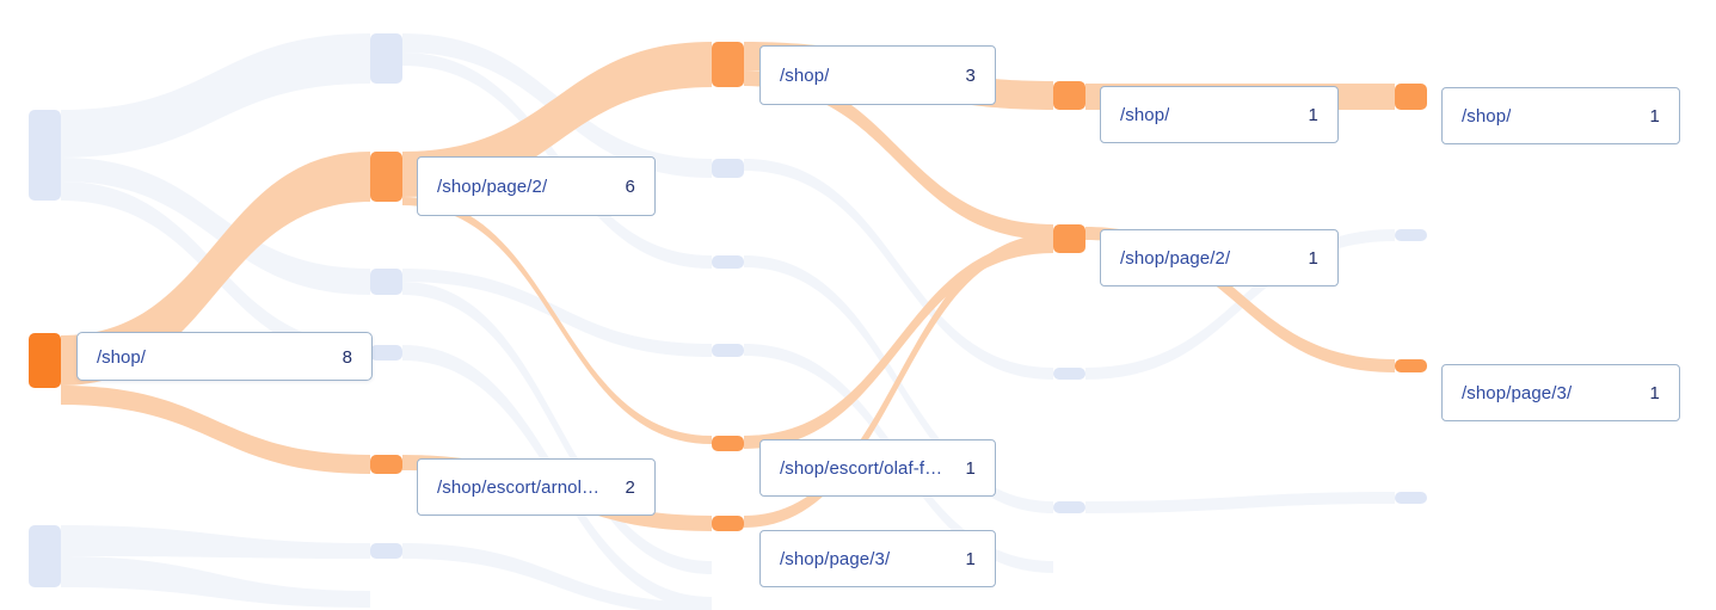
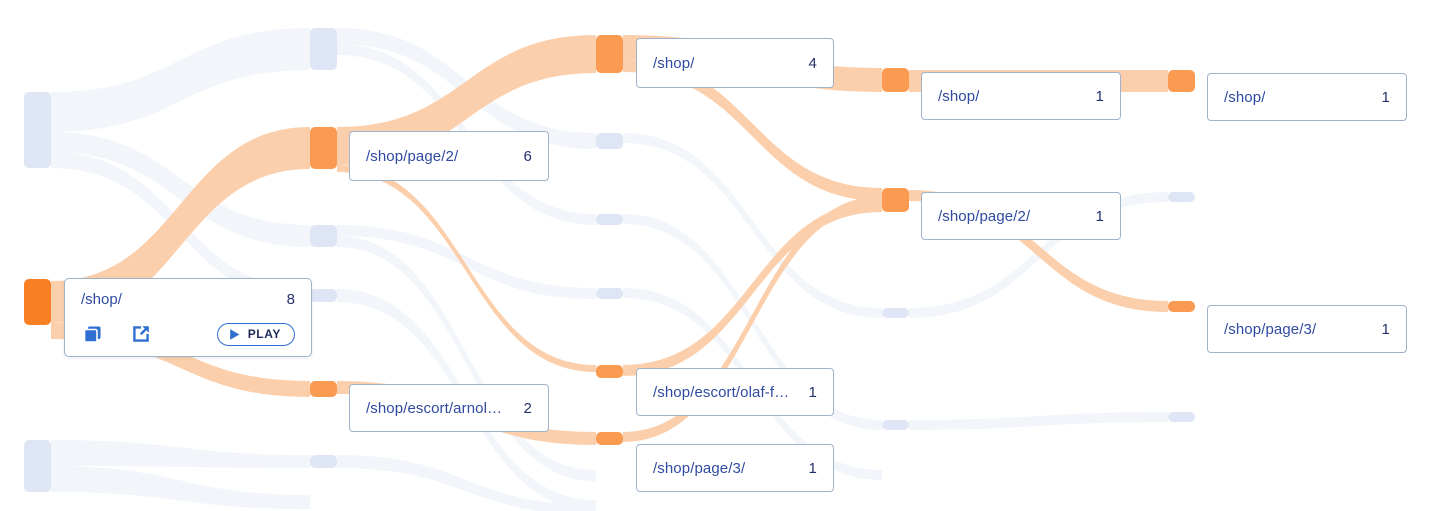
  /shop/page/2/
  6
  /shop/escort/arnol…
  2
  /shop/
- 3
+ 4
  /shop/escort/olaf-f…
  1
  /shop/page/3/
  1
  /shop/
  1
  /shop/page/2/
  1
  /shop/
  1
  /shop/page/3/
  1
  /shop/
  8
+ PLAY
